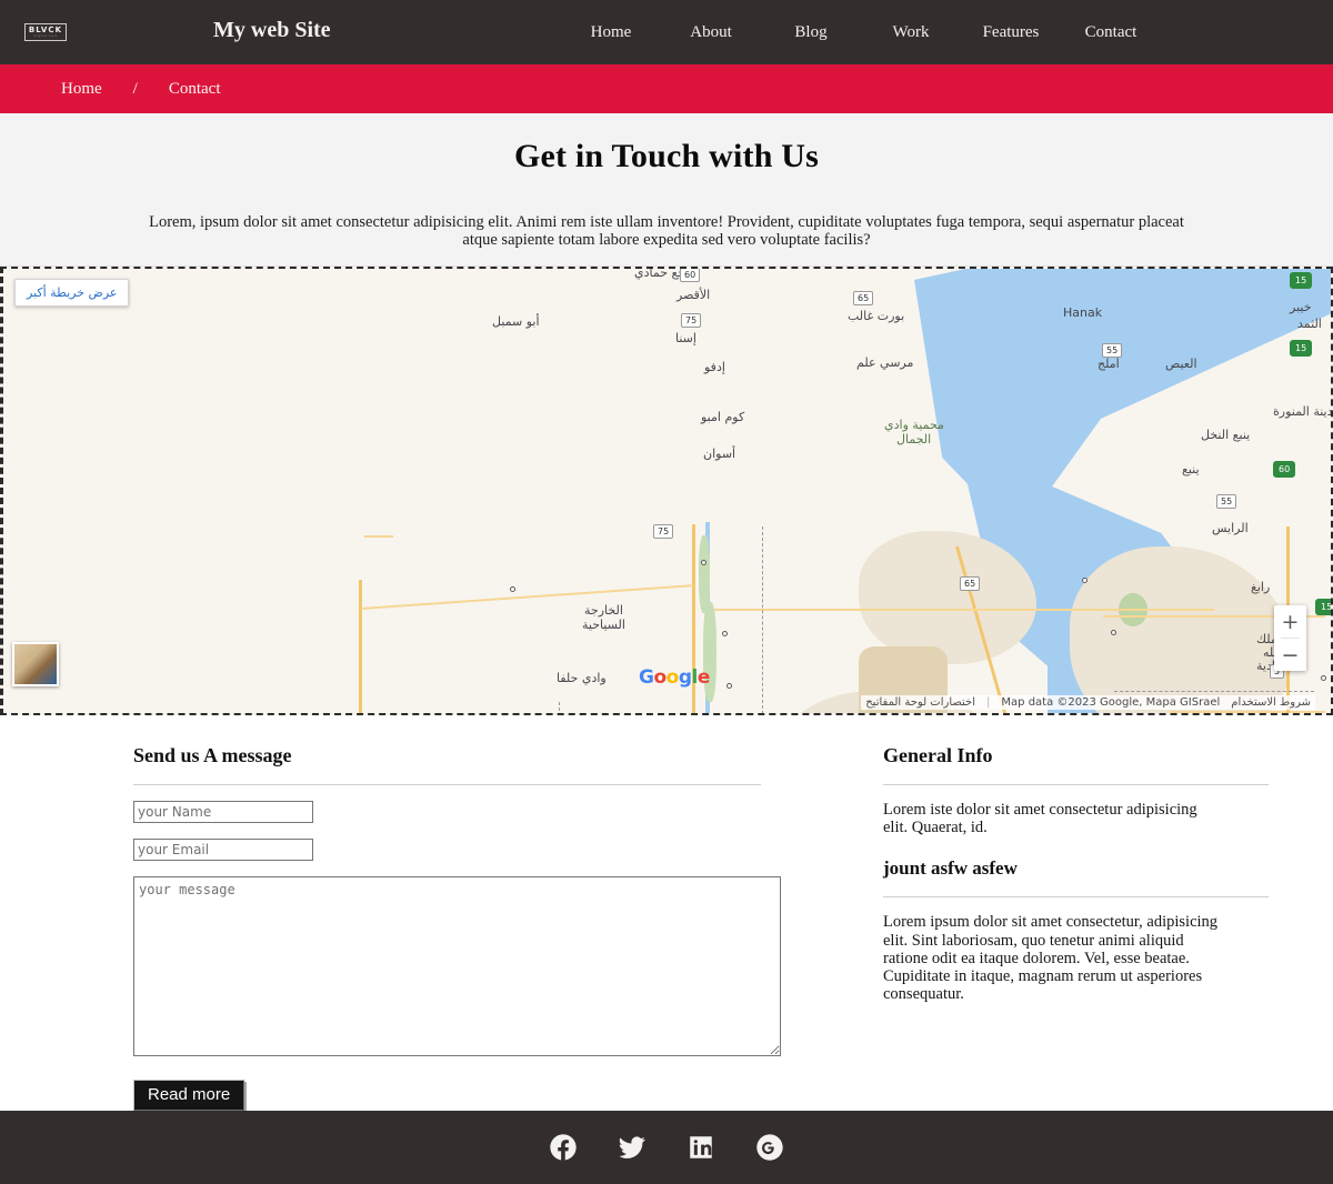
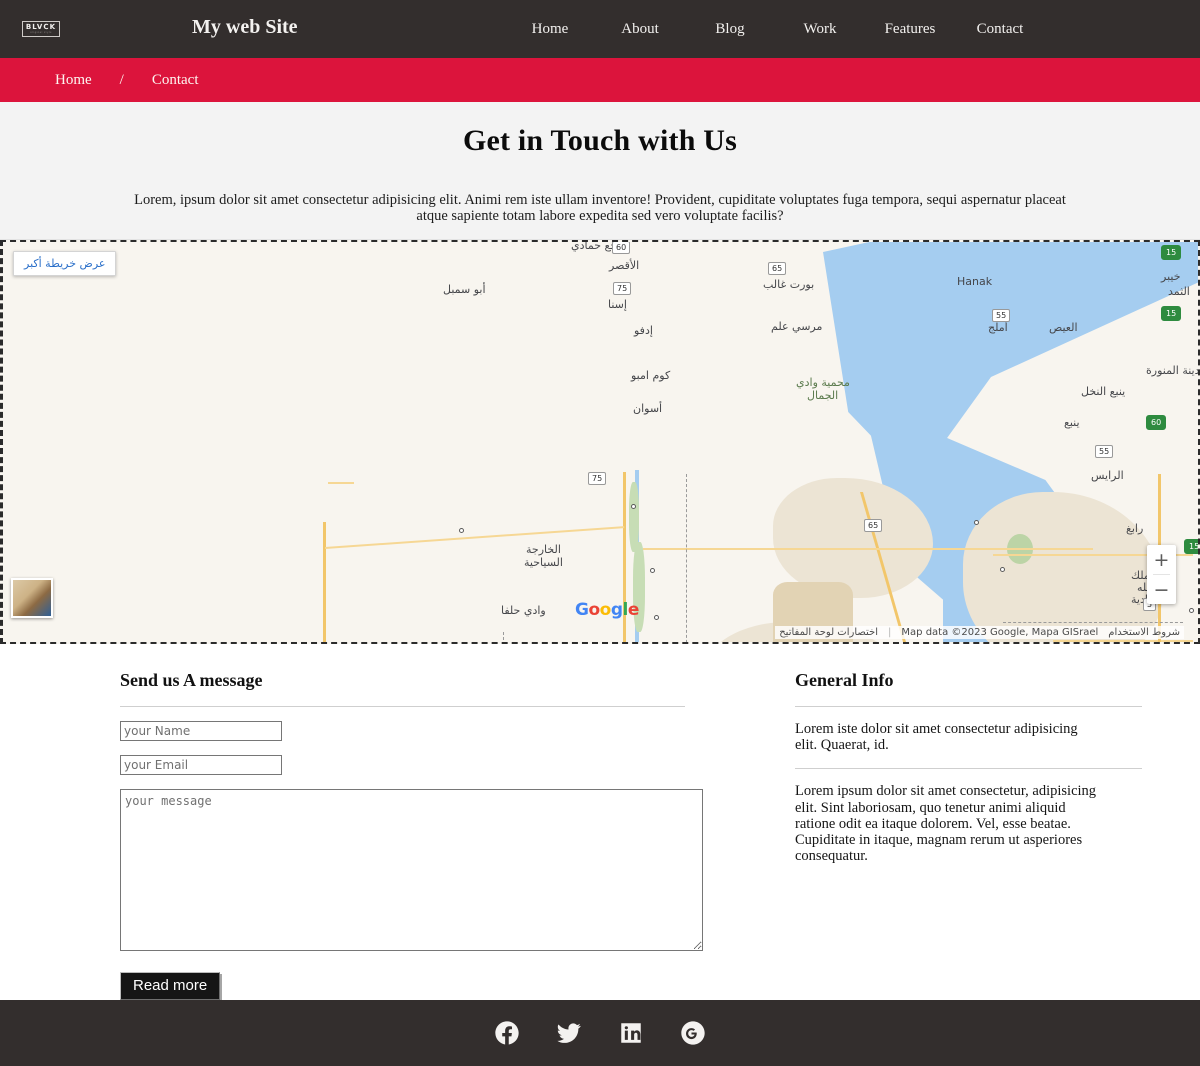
  BLVCK
  My web Site
  Home
  About
  Blog
  Work
  Features
  Contact
  Home
  /
  Contact
  Get in Touch with Us
  Lorem, ipsum dolor sit amet consectetur adipisicing elit. Animi rem iste ullam inventore! Provident, cupiditate voluptates fuga tempora, sequi aspernatur placeat atque sapiente totam labore expedita sed vero voluptate facilis?
  ع حمادي
  الأقصر
  أبو سمبل
  إسنا
  إدفو
  كوم امبو
  أسوان
  بورت غالب
  مرسي علم
  محمية وادي
  الجمال
  الخارجة
  السياحية
  وادي حلفا
  Hanak
  أملج
  العيص
  خيبر
  الثمد
  دينة المنورة
  ينبع النخل
  ينبع
  الرايس
  رابغ
  60
  75
  75
  65
  65
  55
  55
  5
  15
  15
  60
  15
  عرض خريطة أكبر
  Google
  +
  −
  اختصارات لوحة المفاتيح
  |
  Map data ©2023 Google, Mapa GISrael
  شروط الاستخدام
  Send us A message
  your Name
  your Email
  your message
  Read more
  General Info
  Lorem iste dolor sit amet consectetur adipisicing elit. Quaerat, id.
- jount asfw asfew
  Lorem ipsum dolor sit amet consectetur, adipisicing elit. Sint laboriosam, quo tenetur animi aliquid ratione odit ea itaque dolorem. Vel, esse beatae. Cupiditate in itaque, magnam rerum ut asperiores consequatur.
